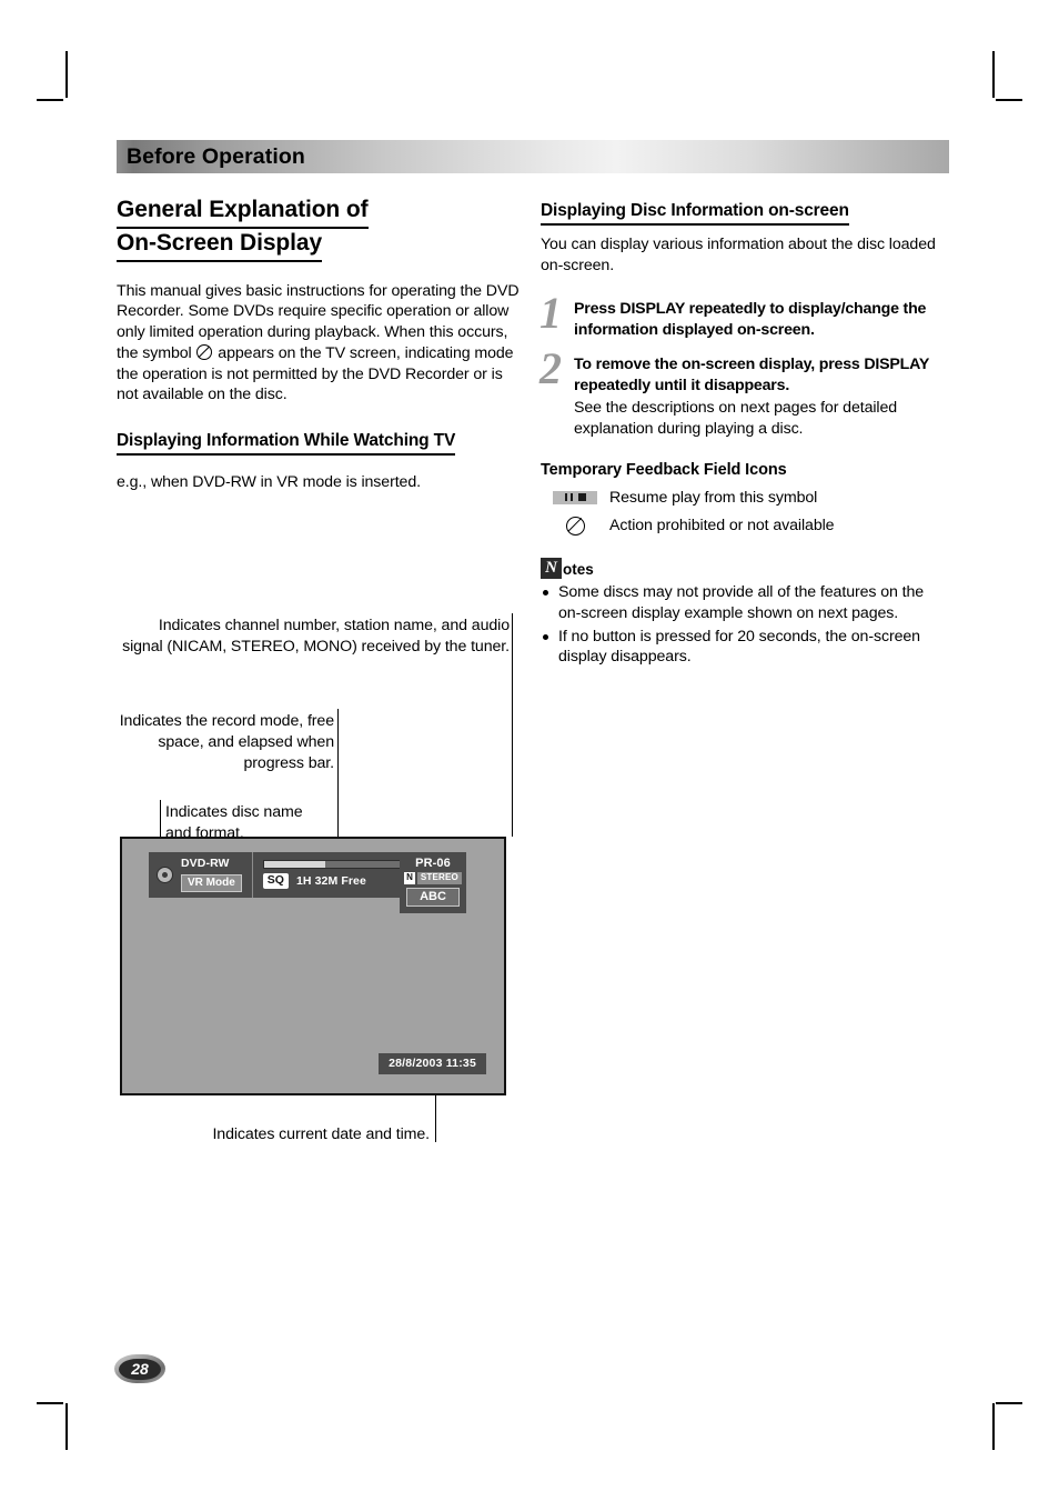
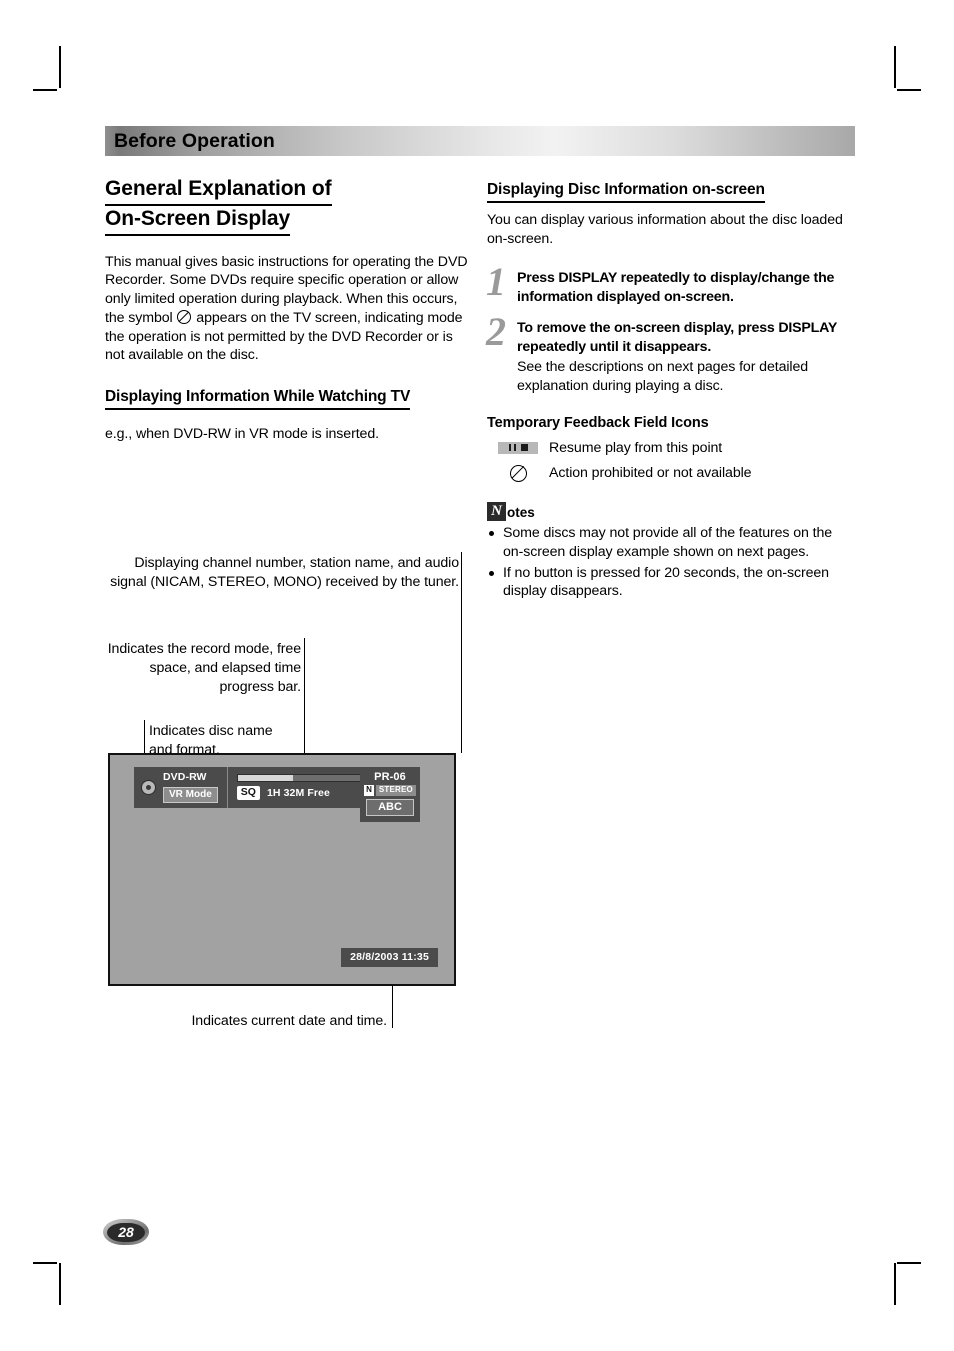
  Before Operation
  General Explanation of
  On-Screen Display
  This manual gives basic instructions for operating the DVD Recorder. Some DVDs require specific operation or allow only limited operation during playback. When this occurs, the symbol appears on the TV screen, indicating mode the operation is not permitted by the DVD Recorder or is not available on the disc.
  Displaying Information While Watching TV
  e.g., when DVD-RW in VR mode is inserted.
- Indicates channel number, station name, and audio signal (NICAM, STEREO, MONO) received by the tuner.
+ Displaying channel number, station name, and audio signal (NICAM, STEREO, MONO) received by the tuner.
- Indicates the record mode, free space, and elapsed when progress bar.
+ Indicates the record mode, free space, and elapsed time progress bar.
  Indicates disc name and format.
  DVD-RW
  VR Mode
  SQ
  1H 32M Free
  PR-06
  N
  STEREO
  ABC
  28/8/2003 11:35
  Indicates current date and time.
  Displaying Disc Information on-screen
  You can display various information about the disc loaded on-screen.
  1
  Press DISPLAY repeatedly to display/change the information displayed on-screen.
  2
  To remove the on-screen display, press DISPLAY repeatedly until it disappears.
  See the descriptions on next pages for detailed explanation during playing a disc.
  Temporary Feedback Field Icons
- Resume play from this symbol
+ Resume play from this point
  Action prohibited or not available
  N
  otes
  Some discs may not provide all of the features on the on-screen display example shown on next pages.
  If no button is pressed for 20 seconds, the on-screen display disappears.
  28
